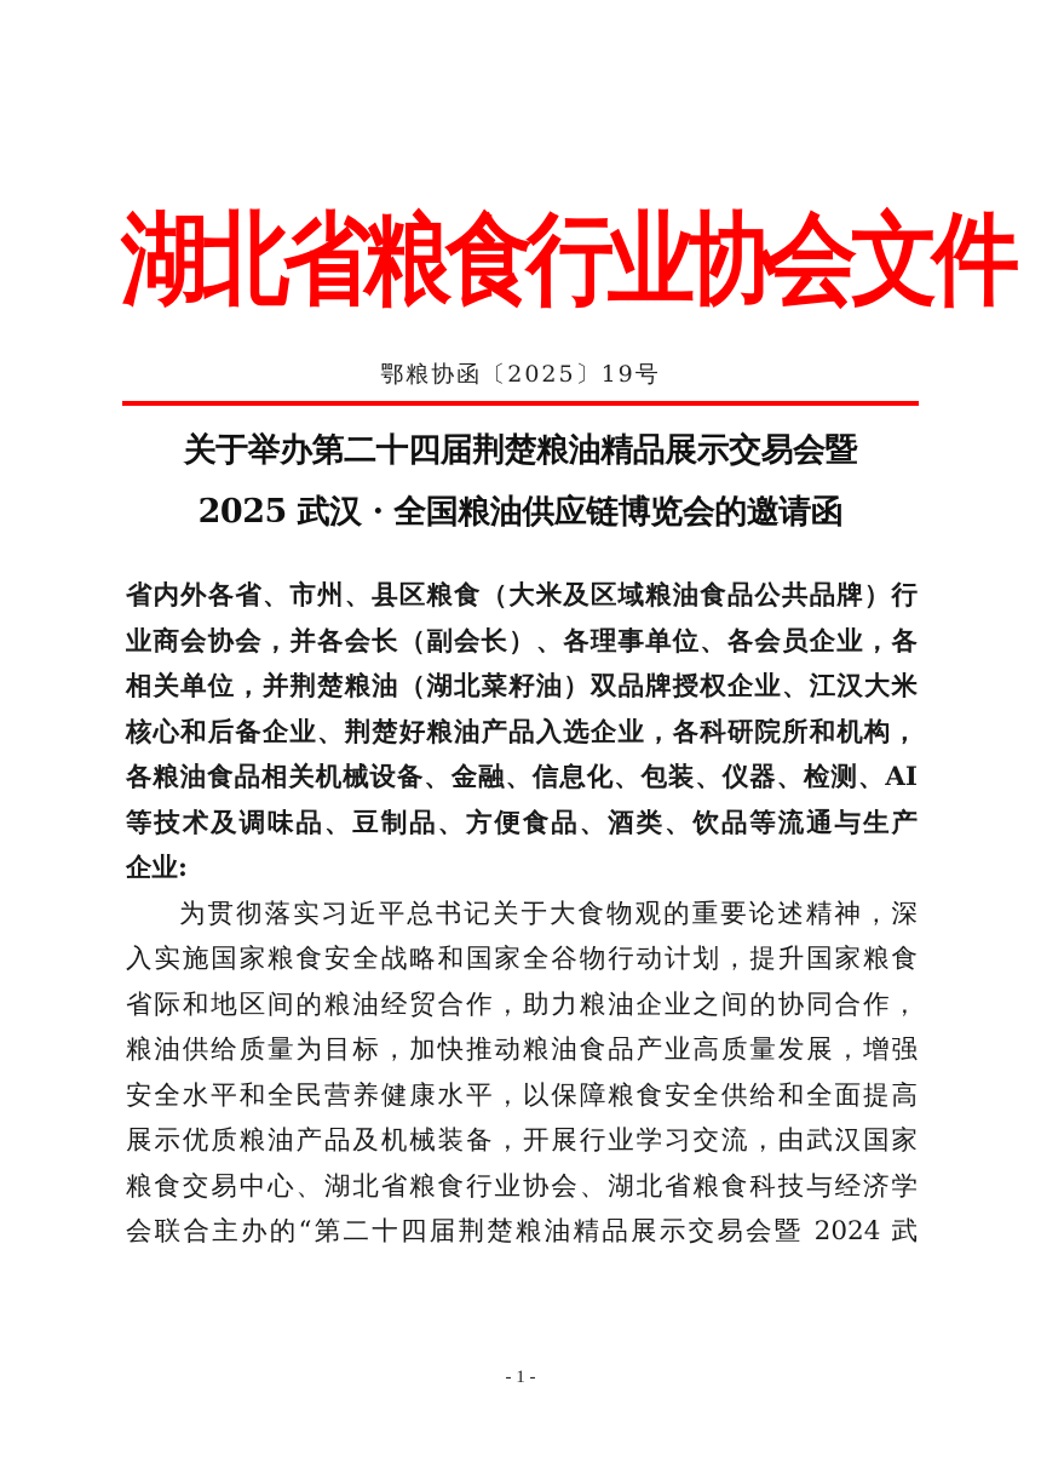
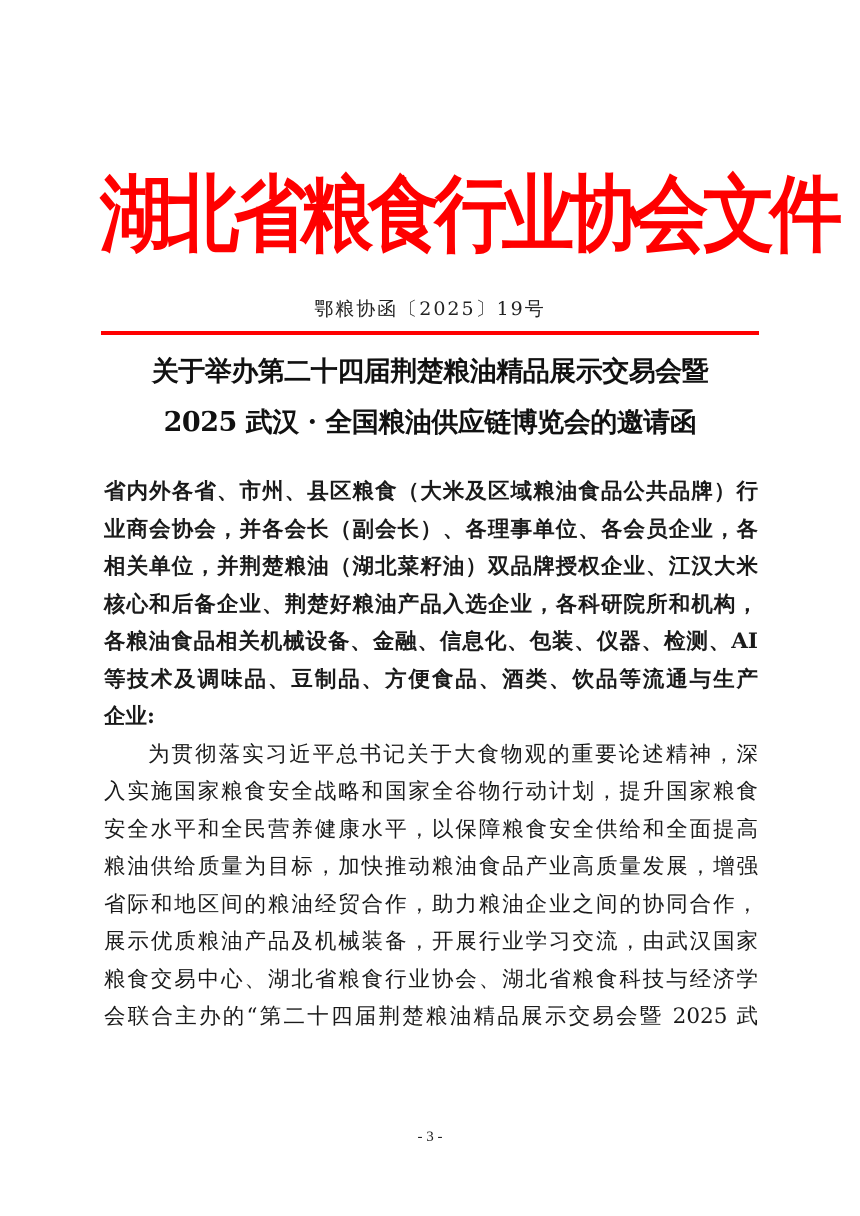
  湖北省粮食行业协会文件
  鄂粮协函〔2025〕19号
  关于举办第二十四届荆楚粮油精品展示交易会暨
  2025 武汉 · 全国粮油供应链博览会的邀请函
  省内外各省、市州、县区粮食（大米及区域粮油食品公共品牌）行
  业商会协会，并各会长（副会长）、各理事单位、各会员企业，各
  相关单位，并荆楚粮油（湖北菜籽油）双品牌授权企业、江汉大米
  核心和后备企业、荆楚好粮油产品入选企业，各科研院所和机构，
  各粮油食品相关机械设备、金融、信息化、包装、仪器、检测、AI
  等技术及调味品、豆制品、方便食品、酒类、饮品等流通与生产
  企业:
  为贯彻落实习近平总书记关于大食物观的重要论述精神，深
  入实施国家粮食安全战略和国家全谷物行动计划，提升国家粮食
- 省际和地区间的粮油经贸合作，助力粮油企业之间的协同合作，
+ 安全水平和全民营养健康水平，以保障粮食安全供给和全面提高
  粮油供给质量为目标，加快推动粮油食品产业高质量发展，增强
- 安全水平和全民营养健康水平，以保障粮食安全供给和全面提高
+ 省际和地区间的粮油经贸合作，助力粮油企业之间的协同合作，
  展示优质粮油产品及机械装备，开展行业学习交流，由武汉国家
  粮食交易中心、湖北省粮食行业协会、湖北省粮食科技与经济学
- 会联合主办的“第二十四届荆楚粮油精品展示交易会暨 2024 武
+ 会联合主办的“第二十四届荆楚粮油精品展示交易会暨 2025 武
- - 1 -
+ - 3 -
